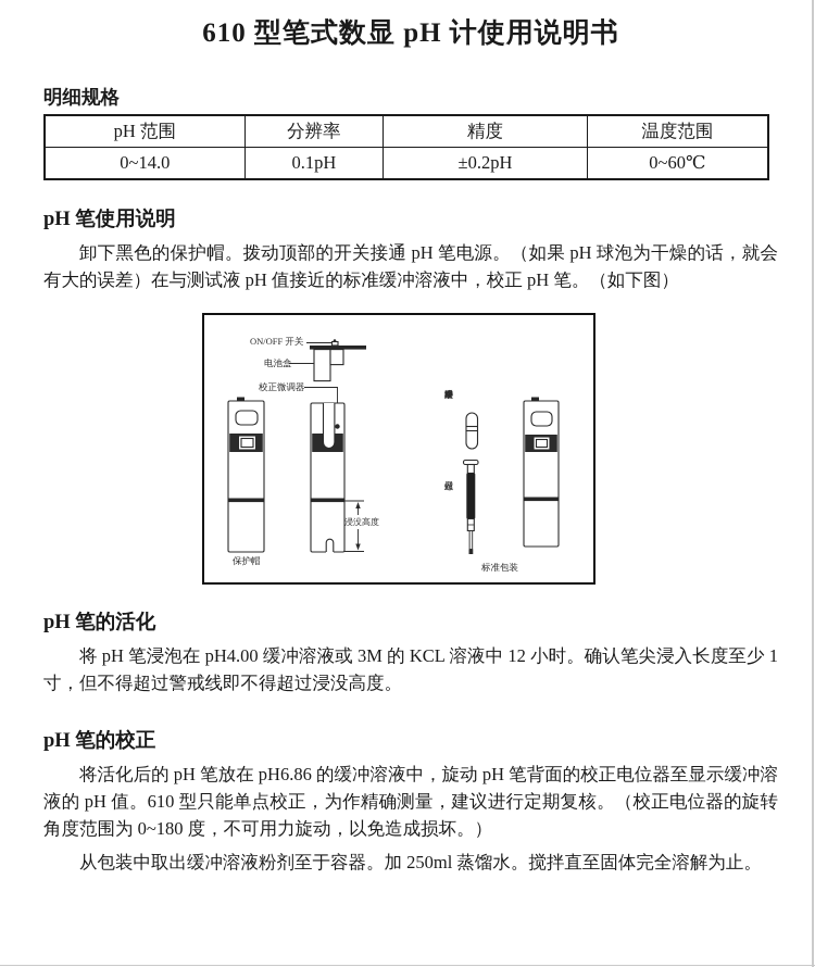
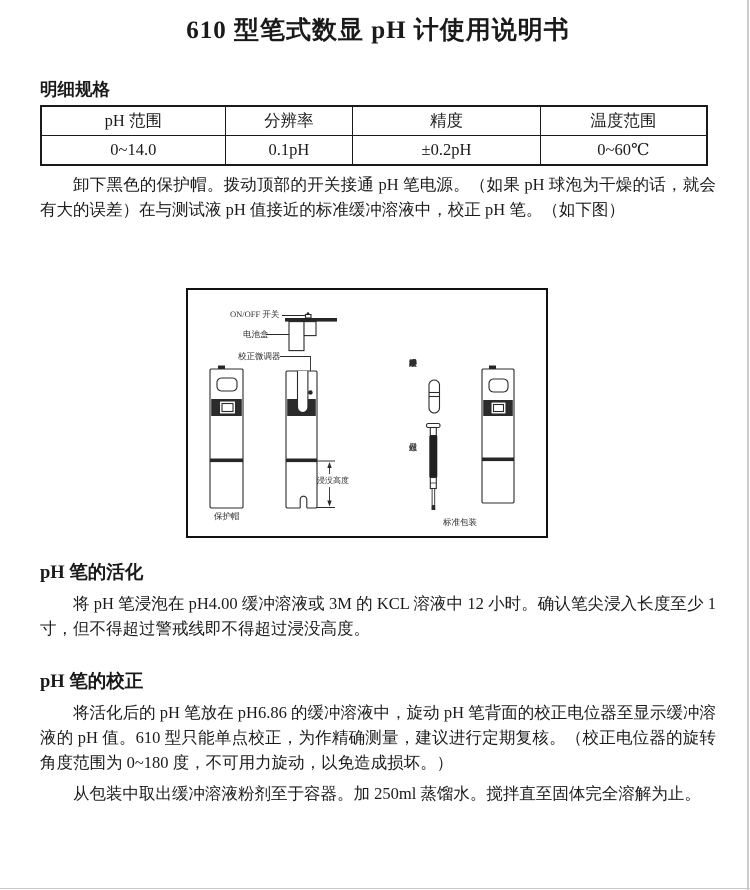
  610 型笔式数显 pH 计使用说明书
  明细规格
  pH 范围	分辨率	精度	温度范围
  0~14.0	0.1pH	±0.2pH	0~60℃
- pH 笔使用说明
  卸下黑色的保护帽。拨动顶部的开关接通 pH 笔电源。（如果 pH 球泡为干燥的话，就会有大的误差）在与测试液 pH 值接近的标准缓冲溶液中，校正 pH 笔。（如下图）
  ON/OFF 开关
  电池盒
  校正微调器
  浸没高度
  保护帽
  标准包装
  pH 笔的活化
  将 pH 笔浸泡在 pH4.00 缓冲溶液或 3M 的 KCL 溶液中 12 小时。确认笔尖浸入长度至少 1 寸，但不得超过警戒线即不得超过浸没高度。
  pH 笔的校正
  将活化后的 pH 笔放在 pH6.86 的缓冲溶液中，旋动 pH 笔背面的校正电位器至显示缓冲溶液的 pH 值。610 型只能单点校正，为作精确测量，建议进行定期复核。（校正电位器的旋转角度范围为 0~180 度，不可用力旋动，以免造成损坏。）
  从包装中取出缓冲溶液粉剂至于容器。加 250ml 蒸馏水。搅拌直至固体完全溶解为止。
